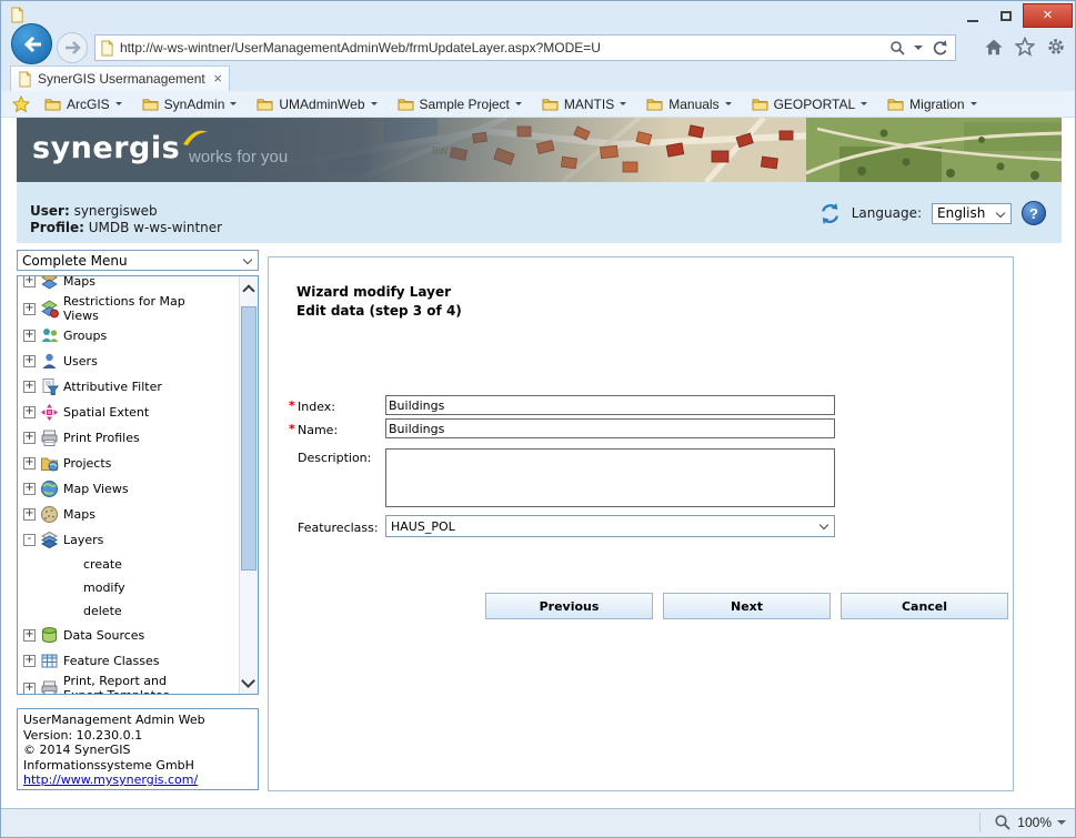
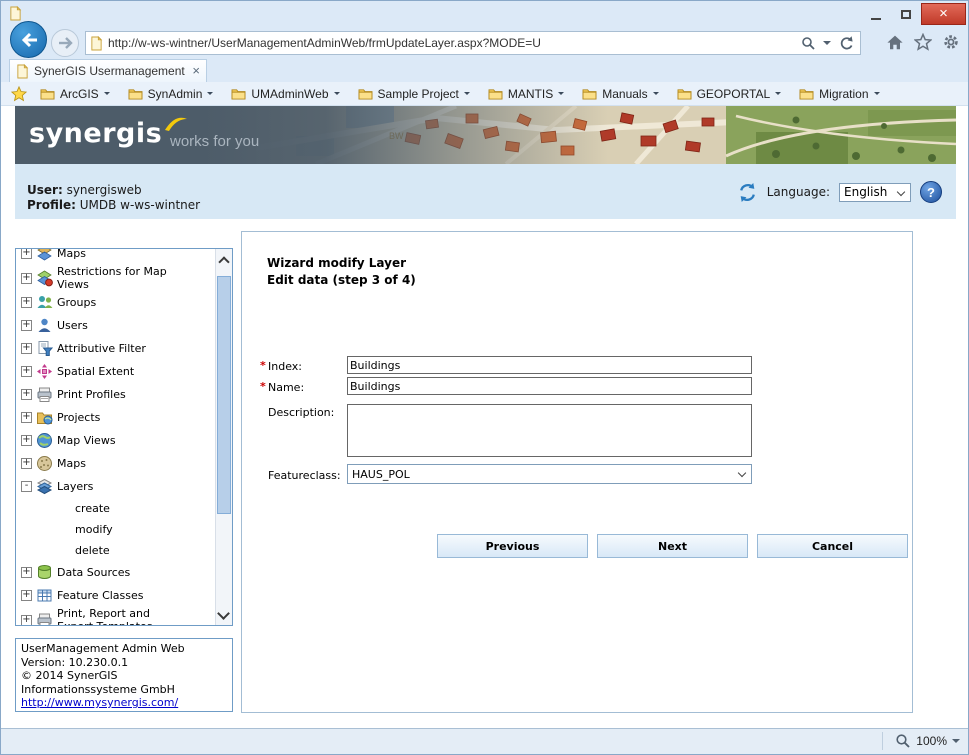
  http://w-ws-wintner/UserManagementAdminWeb/frmUpdateLayer.aspx?MODE=U
  SynerGIS Usermanagement
  ArcGIS
  SynAdmin
  UMAdminWeb
  Sample Project
  MANTIS
  Manuals
  GEOPORTAL
  Migration
  BW
  synergis
  works for you
  User: synergisweb
  Profile: UMDB w-ws-wintner
  Language:
  English
- Complete Menu
  Maps
  Restrictions for Map Views
  Groups
  Users
  Attributive Filter
  Spatial Extent
  Print Profiles
  Projects
  Map Views
  Maps
  Layers
  create
  modify
  delete
  Data Sources
  Feature Classes
  UserManagement Admin Web
  Version: 10.230.0.1
  © 2014 SynerGIS
  Informationssysteme GmbH
  http://www.mysynergis.com/
  Wizard modify Layer
  Edit data (step 3 of 4)
  *
  Index:
  Buildings
  *
  Name:
  Buildings
  Description:
  Featureclass:
  HAUS_POL
  Previous
  Next
  Cancel
  100%
